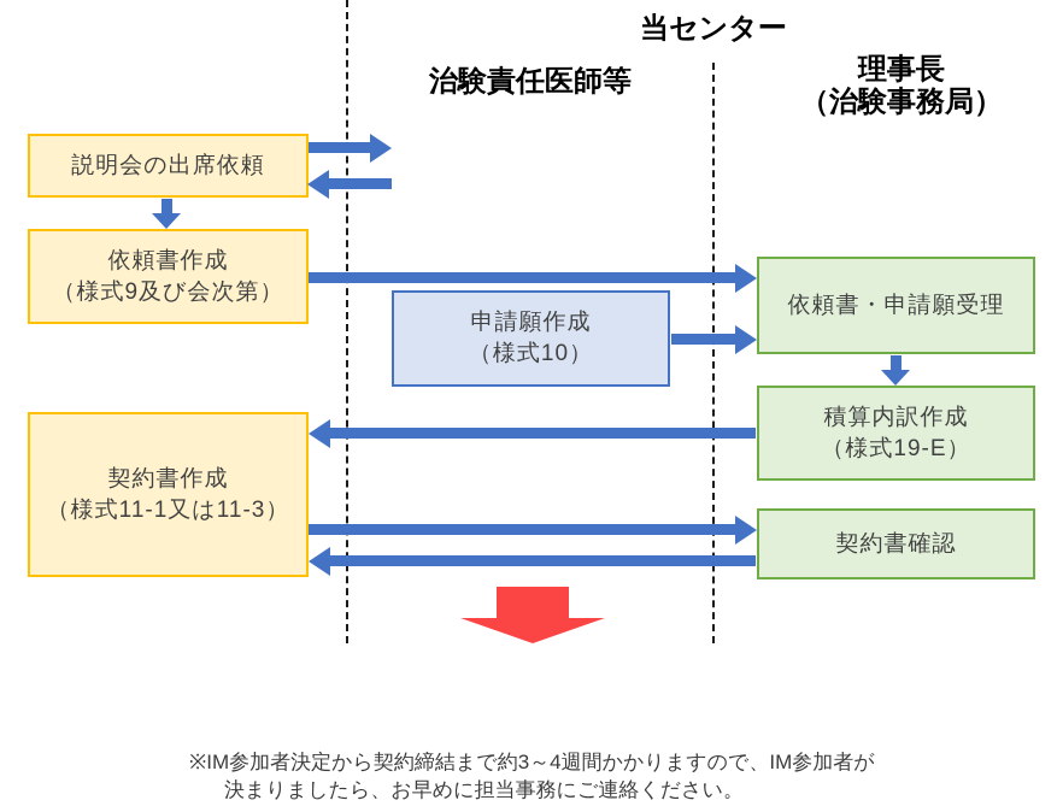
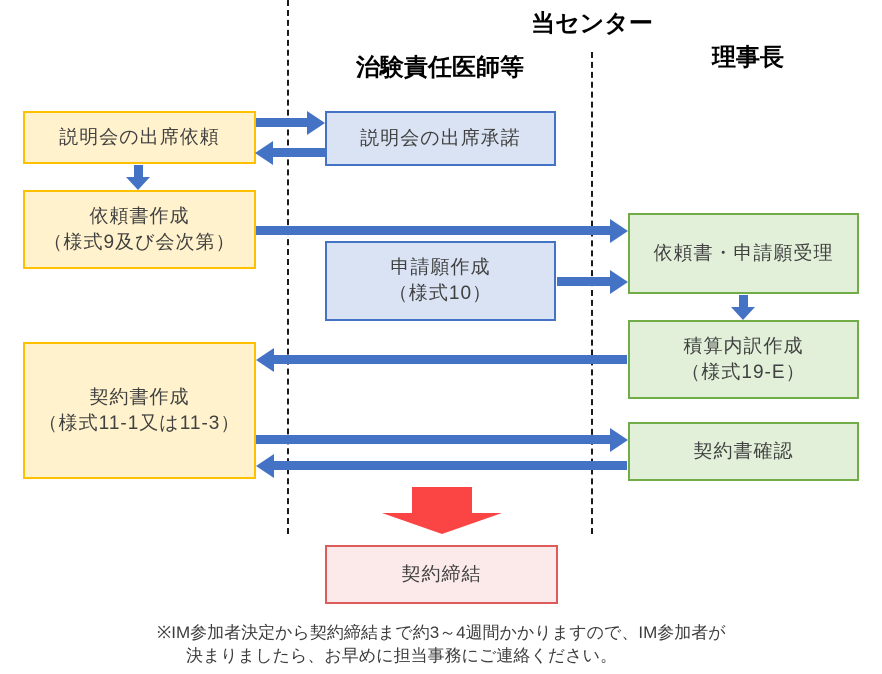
  当センター
  治験責任医師等
  理事長
- （治験事務局）
  説明会の出席依頼
  依頼書作成
  （様式9及び会次第）
  契約書作成
  （様式11-1又は11-3）
+ 説明会の出席承諾
  申請願作成
  （様式10）
  依頼書・申請願受理
  積算内訳作成
  （様式19-E）
  契約書確認
+ 契約締結
  ※IM参加者決定から契約締結まで約3～4週間かかりますので、IM参加者が
  決まりましたら、お早めに担当事務にご連絡ください。
